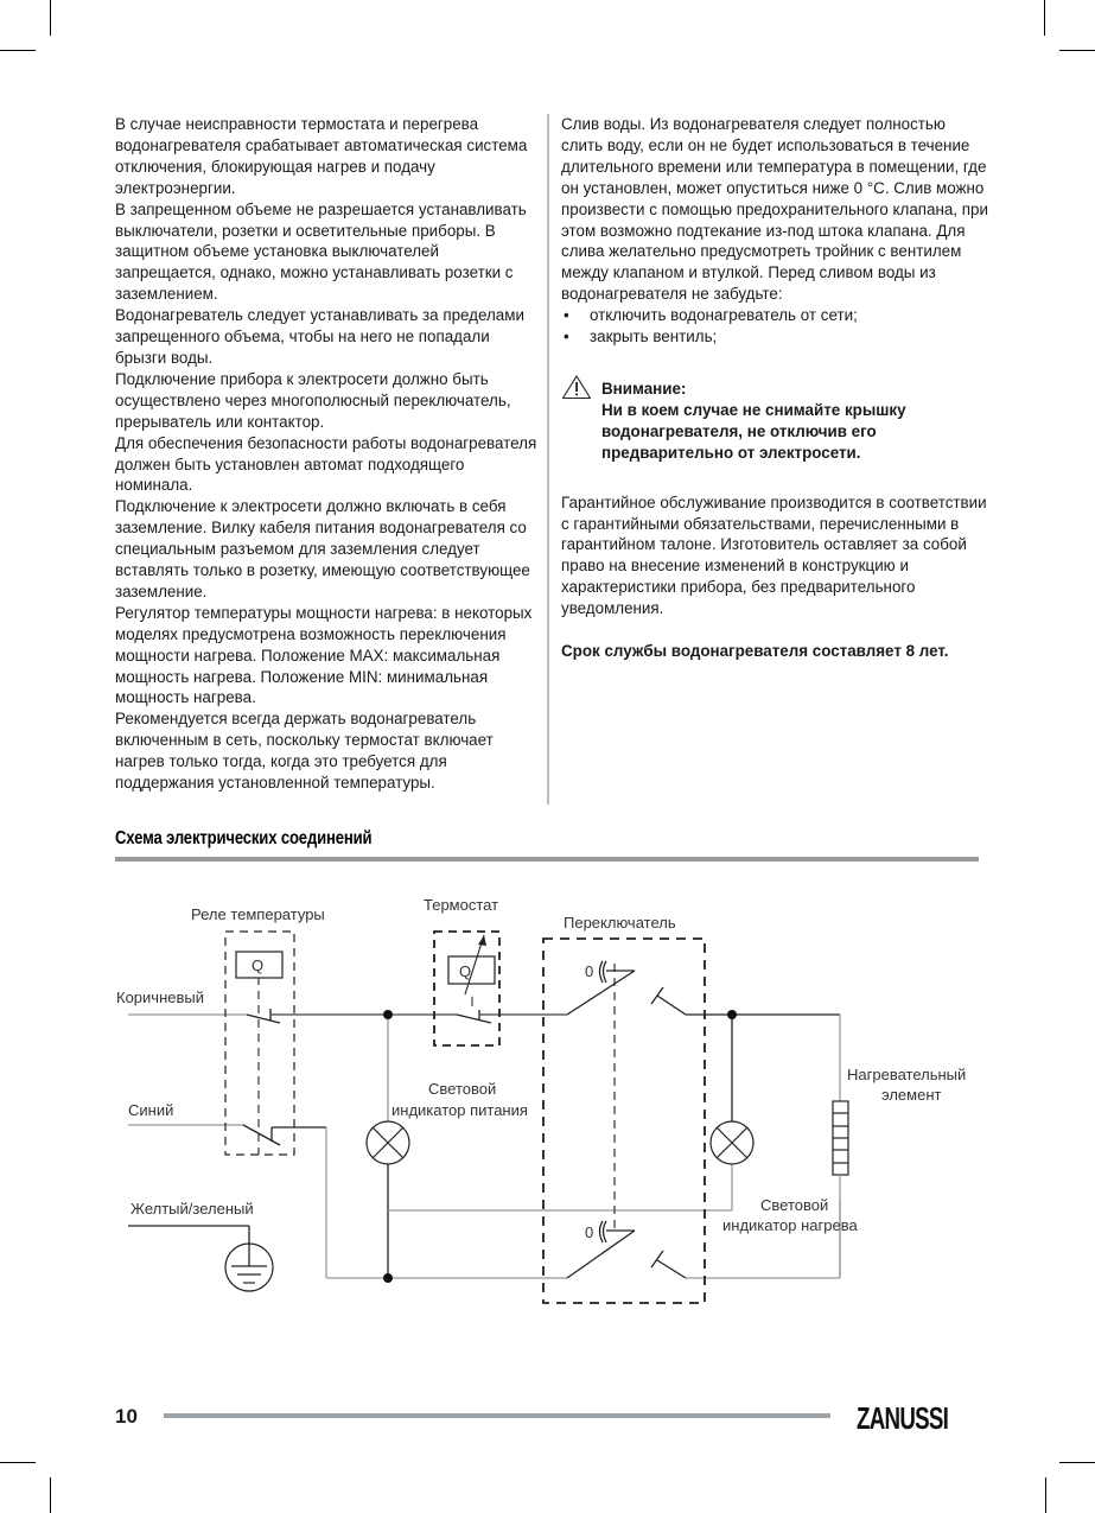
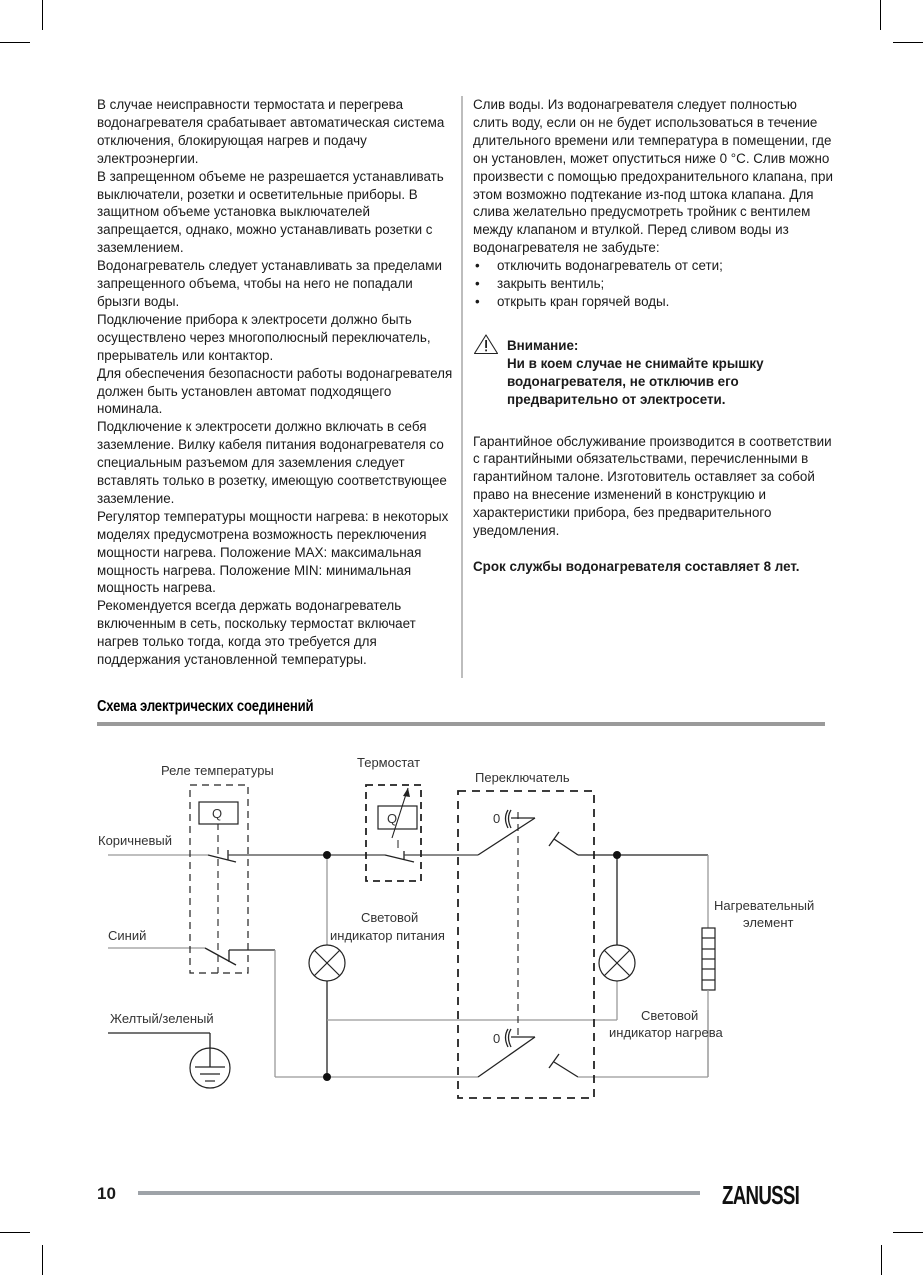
  В случае неисправности термостата и перегрева водонагревателя срабатывает автоматическая система отключения, блокирующая нагрев и подачу электроэнергии.
  В запрещенном объеме не разрешается устанавливать выключатели, розетки и осветительные приборы. В защитном объеме установка выключателей запрещается, однако, можно устанавливать розетки с заземлением.
  Водонагреватель следует устанавливать за пределами запрещенного объема, чтобы на него не попадали брызги воды.
  Подключение прибора к электросети должно быть осуществлено через многополюсный переключатель, прерыватель или контактор.
  Для обеспечения безопасности работы водонагревателя должен быть установлен автомат подходящего номинала.
  Подключение к электросети должно включать в себя заземление. Вилку кабеля питания водонагревателя со специальным разъемом для заземления следует вставлять только в розетку, имеющую соответствующее заземление.
  Регулятор температуры мощности нагрева: в некоторых моделях предусмотрена возможность переключения мощности нагрева. Положение MAX: максимальная мощность нагрева. Положение MIN: минимальная мощность нагрева.
  Рекомендуется всегда держать водонагреватель включенным в сеть, поскольку термостат включает нагрев только тогда, когда это требуется для поддержания установленной температуры.
  Слив воды. Из водонагревателя следует полностью слить воду, если он не будет использоваться в течение длительного времени или температура в помещении, где он установлен, может опуститься ниже 0 °C. Слив можно произвести с помощью предохранительного клапана, при этом возможно подтекание из-под штока клапана. Для слива желательно предусмотреть тройник с вентилем между клапаном и втулкой. Перед сливом воды из водонагревателя не забудьте:
  отключить водонагреватель от сети;
  закрыть вентиль;
+ открыть кран горячей воды.
  Внимание:
  Ни в коем случае не снимайте крышку водонагревателя, не отключив его предварительно от электросети.
  Гарантийное обслуживание производится в соответствии с гарантийными обязательствами, перечисленными в гарантийном талоне. Изготовитель оставляет за собой право на внесение изменений в конструкцию и характеристики прибора, без предварительного уведомления.
  Срок службы водонагревателя составляет 8 лет.
  Схема электрических соединений
  Реле температуры
  Термостат
  Переключатель
  Коричневый
  Синий
  Желтый/зеленый
  Световой
  индикатор питания
  Нагревательный
  элемент
  Световой
  индикатор нагрева
  Q
  Q
  0
  0
  10
  ZANUSSI
